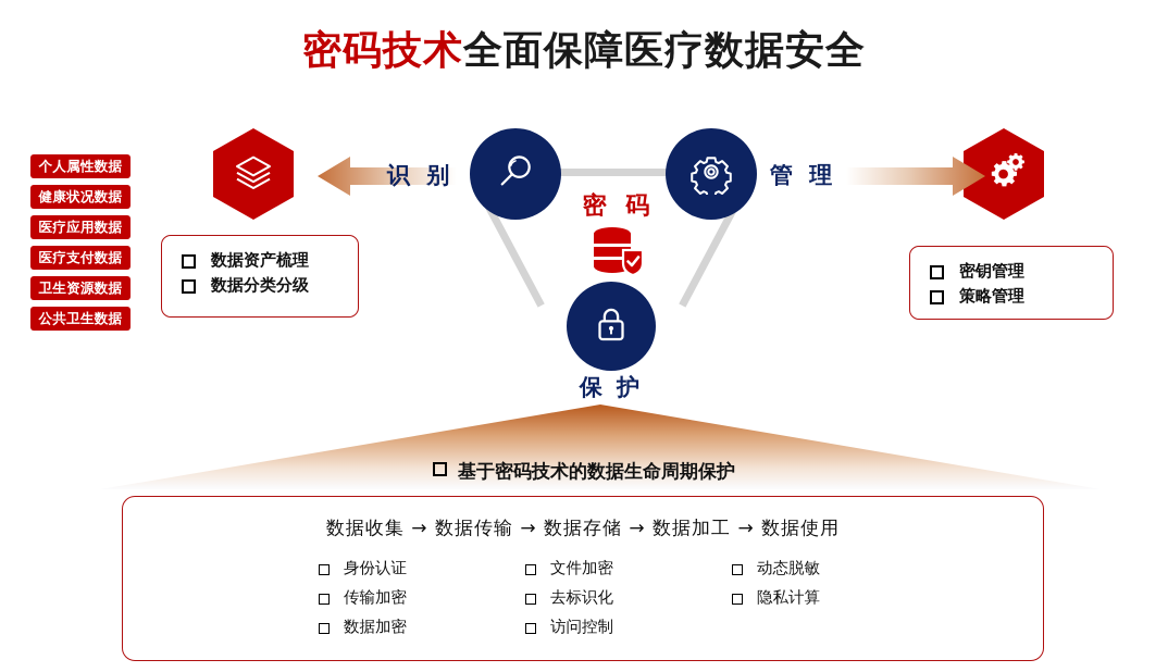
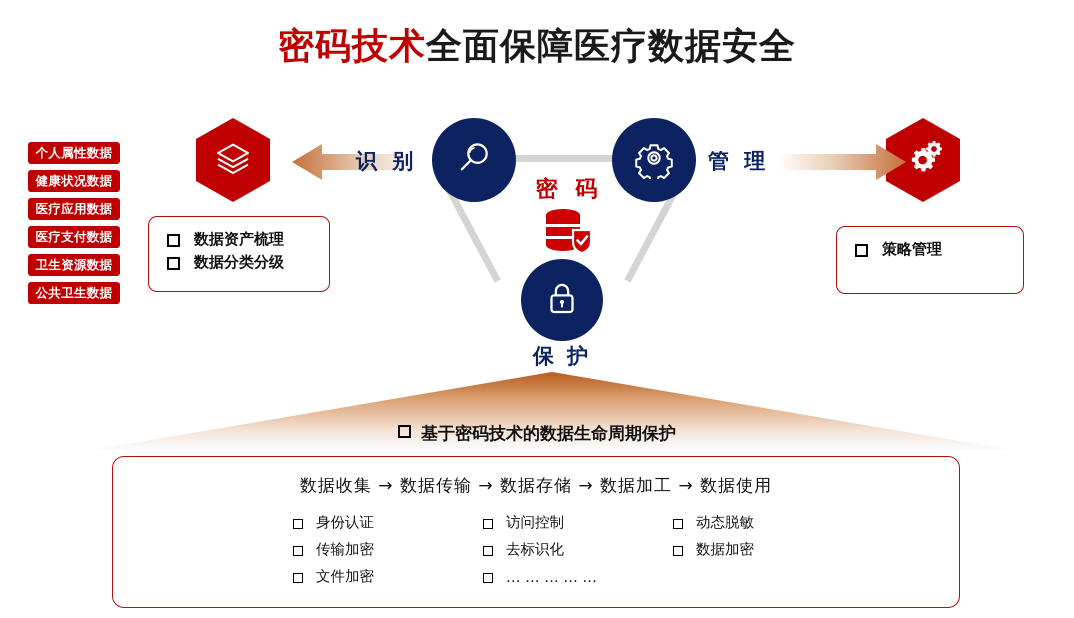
  密码技术全面保障医疗数据安全
  个人属性数据
  健康状况数据
  医疗应用数据
  医疗支付数据
  卫生资源数据
  公共卫生数据
  识 别
  管 理
  密 码
  保 护
  数据资产梳理
  数据分类分级
- 密钥管理
  策略管理
  基于密码技术的数据生命周期保护
  数据收集 → 数据传输 → 数据存储 → 数据加工 → 数据使用
  身份认证
- 文件加密
+ 访问控制
  动态脱敏
  传输加密
  去标识化
- 隐私计算
  数据加密
- 访问控制
+ 文件加密
+ … … … … …
